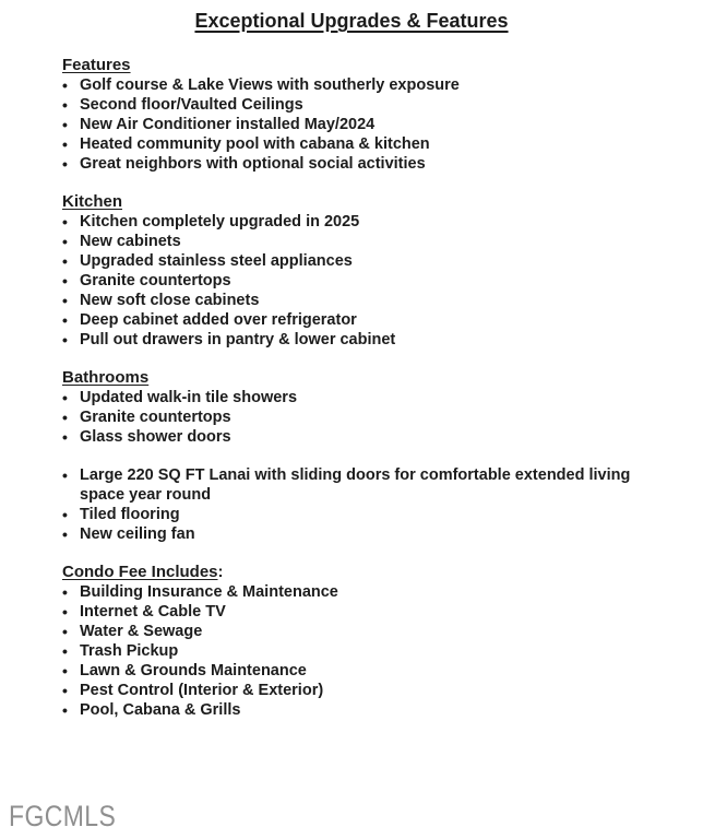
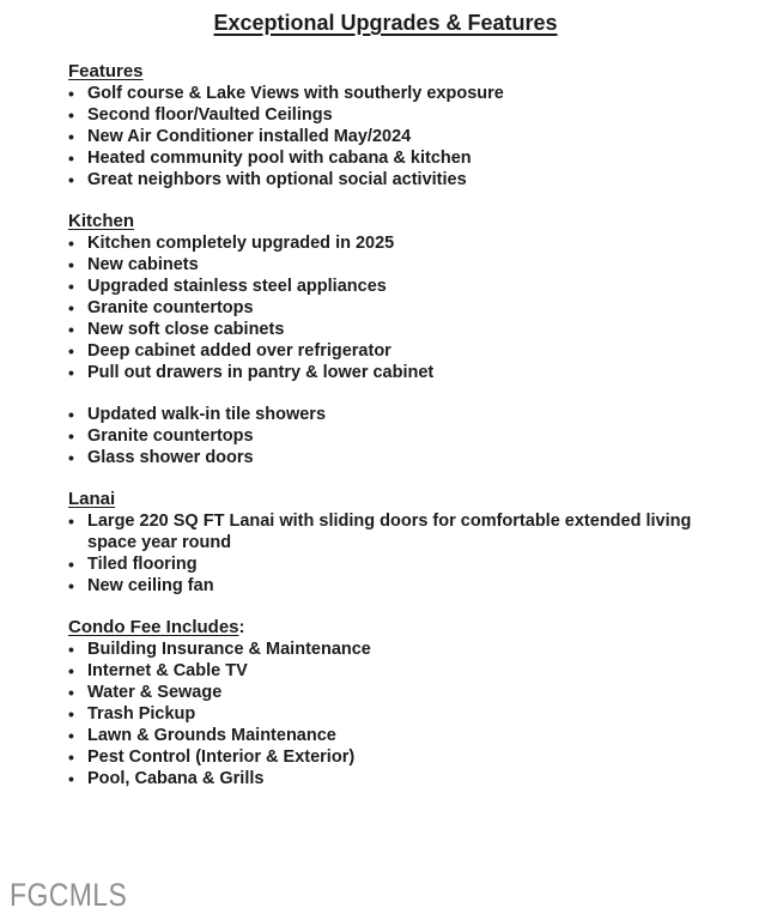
  Exceptional Upgrades & Features
  Features
  •
  Golf course & Lake Views with southerly exposure
  •
  Second floor/Vaulted Ceilings
  •
  New Air Conditioner installed May/2024
  •
  Heated community pool with cabana & kitchen
  •
  Great neighbors with optional social activities
  Kitchen
  •
  Kitchen completely upgraded in 2025
  •
  New cabinets
  •
  Upgraded stainless steel appliances
  •
  Granite countertops
  •
  New soft close cabinets
  •
  Deep cabinet added over refrigerator
  •
  Pull out drawers in pantry & lower cabinet
- Bathrooms
  •
  Updated walk-in tile showers
  •
  Granite countertops
  •
  Glass shower doors
+ Lanai
  •
  Large 220 SQ FT Lanai with sliding doors for comfortable extended living space year round
  •
  Tiled flooring
  •
  New ceiling fan
  Condo Fee Includes:
  •
  Building Insurance & Maintenance
  •
  Internet & Cable TV
  •
  Water & Sewage
  •
  Trash Pickup
  •
  Lawn & Grounds Maintenance
  •
  Pest Control (Interior & Exterior)
  •
  Pool, Cabana & Grills
  FGCMLS
